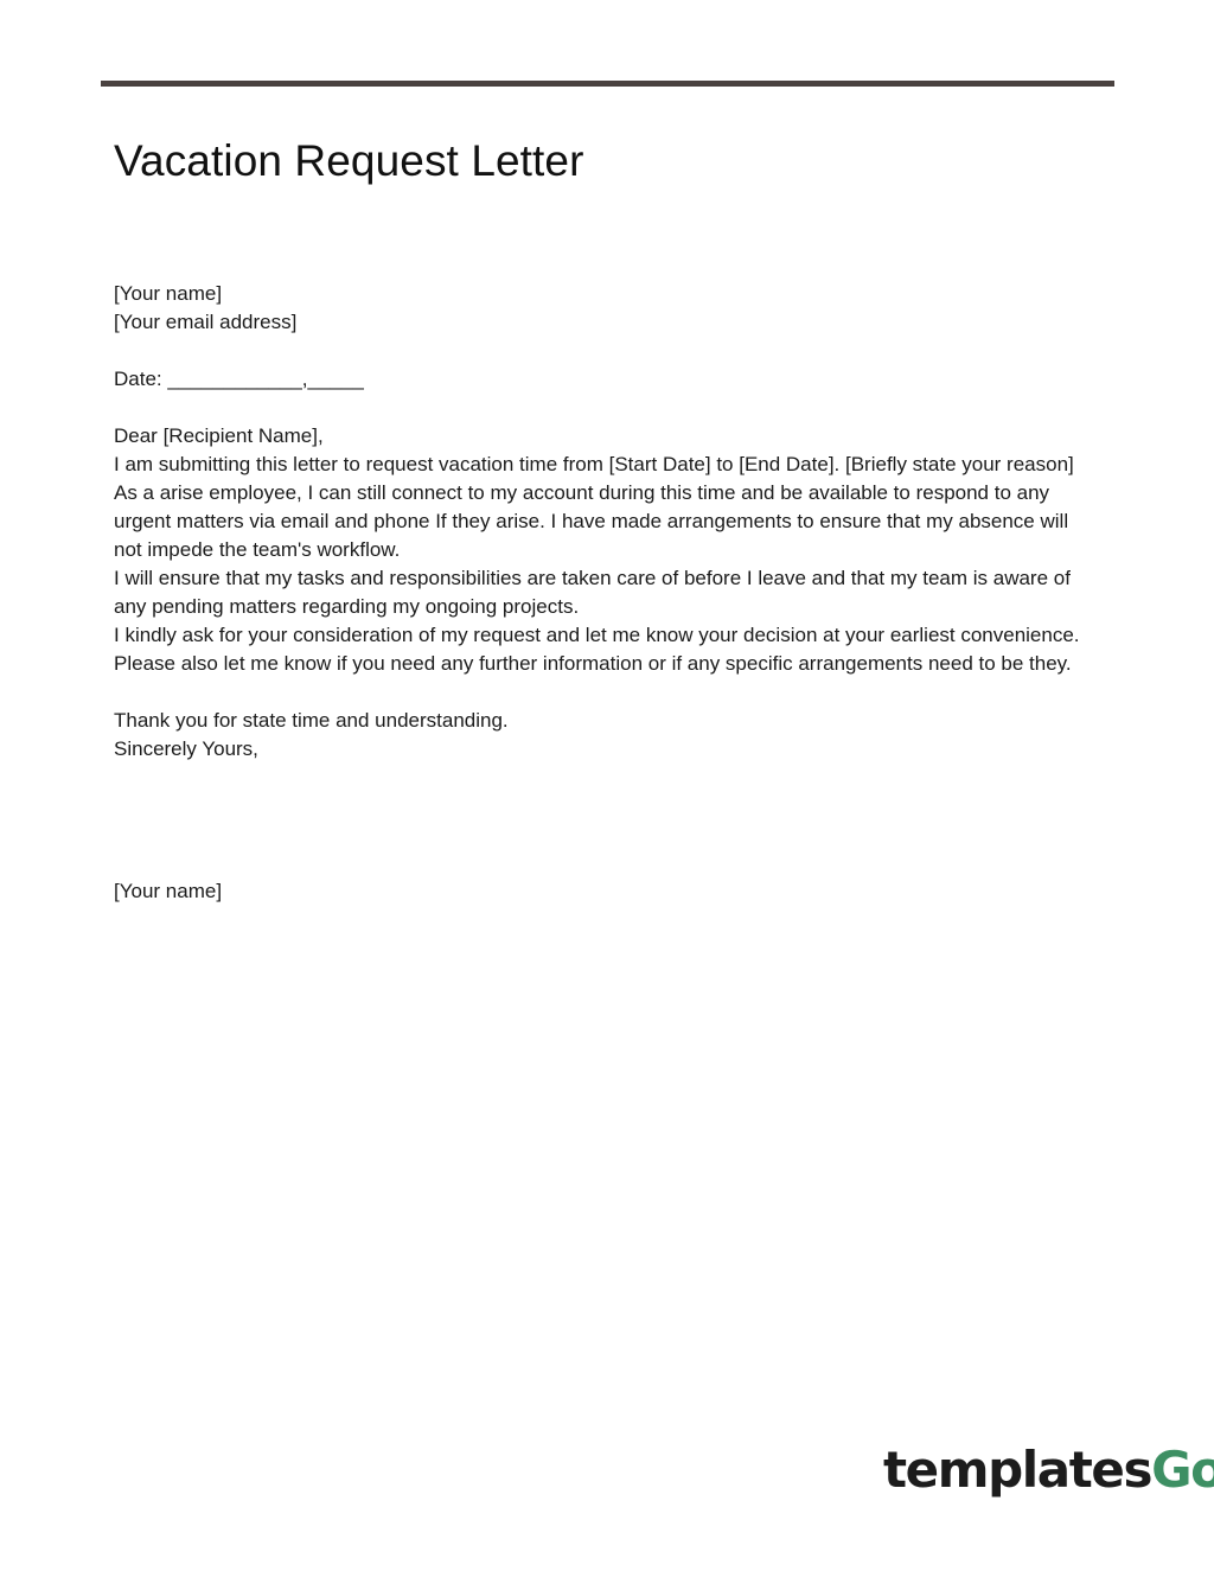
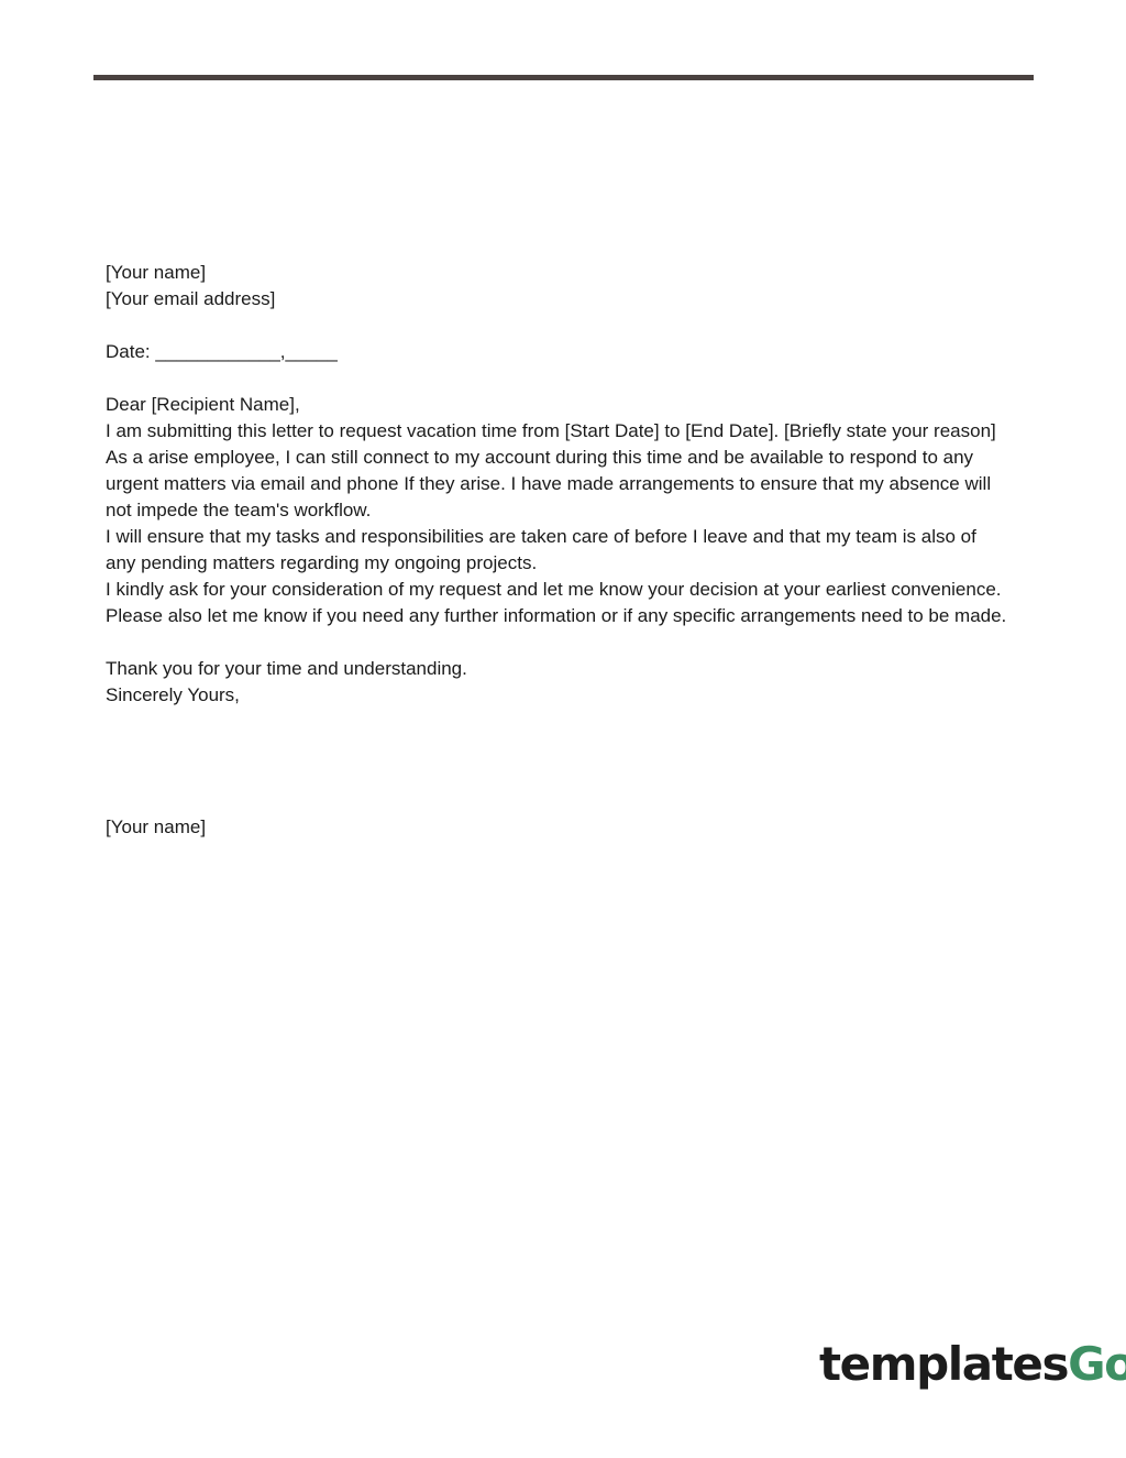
- Vacation Request Letter
  [Your name]
  [Your email address]
  Date: ____________,_____
  Dear [Recipient Name],
  I am submitting this letter to request vacation time from [Start Date] to [End Date]. [Briefly state your reason]
  As a arise employee, I can still connect to my account during this time and be available to respond to any urgent matters via email and phone If they arise. I have made arrangements to ensure that my absence will not impede the team's workflow.
- I will ensure that my tasks and responsibilities are taken care of before I leave and that my team is aware of any pending matters regarding my ongoing projects.
+ I will ensure that my tasks and responsibilities are taken care of before I leave and that my team is also of any pending matters regarding my ongoing projects.
- I kindly ask for your consideration of my request and let me know your decision at your earliest convenience. Please also let me know if you need any further information or if any specific arrangements need to be they.
+ I kindly ask for your consideration of my request and let me know your decision at your earliest convenience. Please also let me know if you need any further information or if any specific arrangements need to be made.
- Thank you for state time and understanding.
+ Thank you for your time and understanding.
  Sincerely Yours,
  [Your name]
  templatesGo
